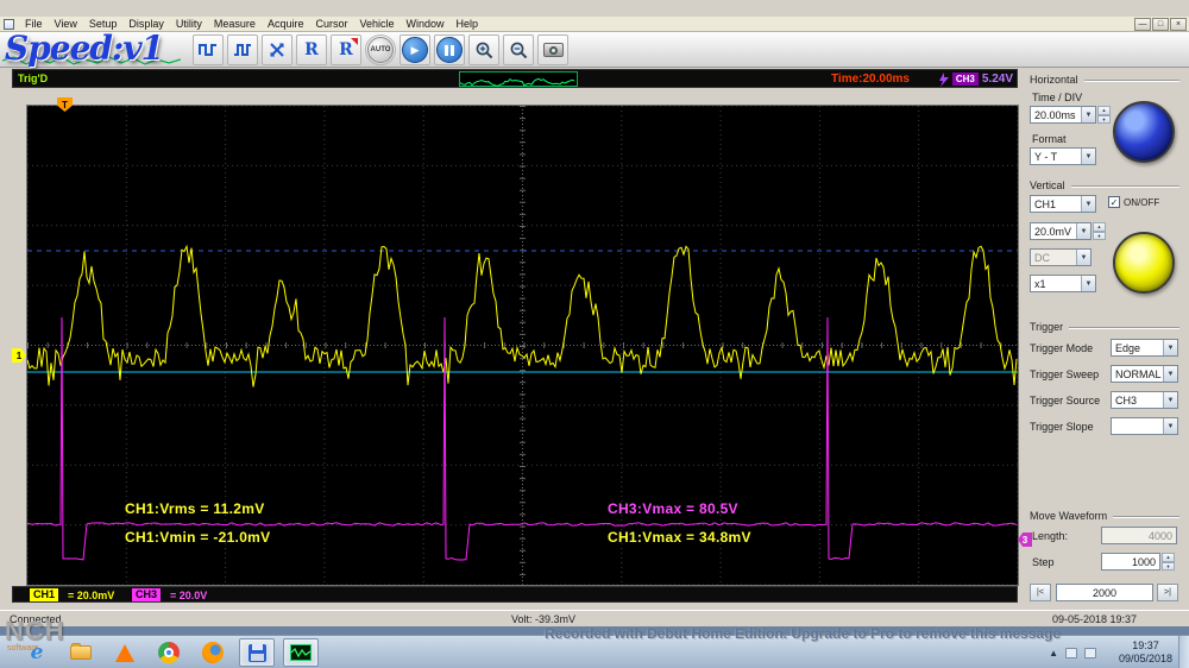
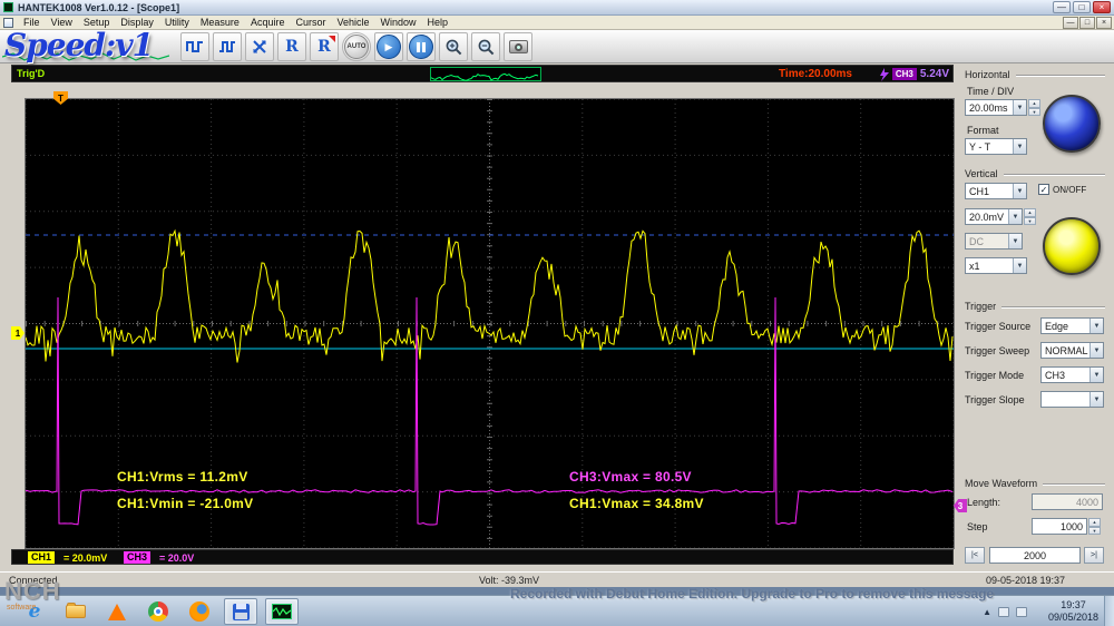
+ HANTEK1008 Ver1.0.12 - [Scope1]
+ —
+ □
+ ×
  File
  View
  Setup
  Display
  Utility
  Measure
  Acquire
  Cursor
  Vehicle
  Window
  Help
  Speed:v1
  R
  R
  ▶
  Trig'D
  Time:20.00ms
  CH3
  5.24V
  CH1:Vrms = 11.2mV
  CH1:Vmin = -21.0mV
  CH3:Vmax = 80.5V
  CH1:Vmax = 34.8mV
  T
  1
  3
  CH1
  = 20.0mV
  CH3
  = 20.0V
  Horizontal
  Time / DIV
  20.00ms
  Format
  Y - T
  Vertical
  CH1
  ✓
  ON/OFF
  20.0mV
  DC
  x1
  Trigger
- Trigger Mode
+ Trigger Source
  Edge
  Trigger Sweep
  NORMAL
- Trigger Source
+ Trigger Mode
  CH3
  Trigger Slope
  Move Waveform
  Length:
  4000
  Step
  1000
  2000
  Connected
  Volt: -39.3mV
  09-05-2018 19:37
  Recorded with Debut Home Edition. Upgrade to Pro to remove this message
  NCH
  e
  ▲
  19:37
  09/05/2018
